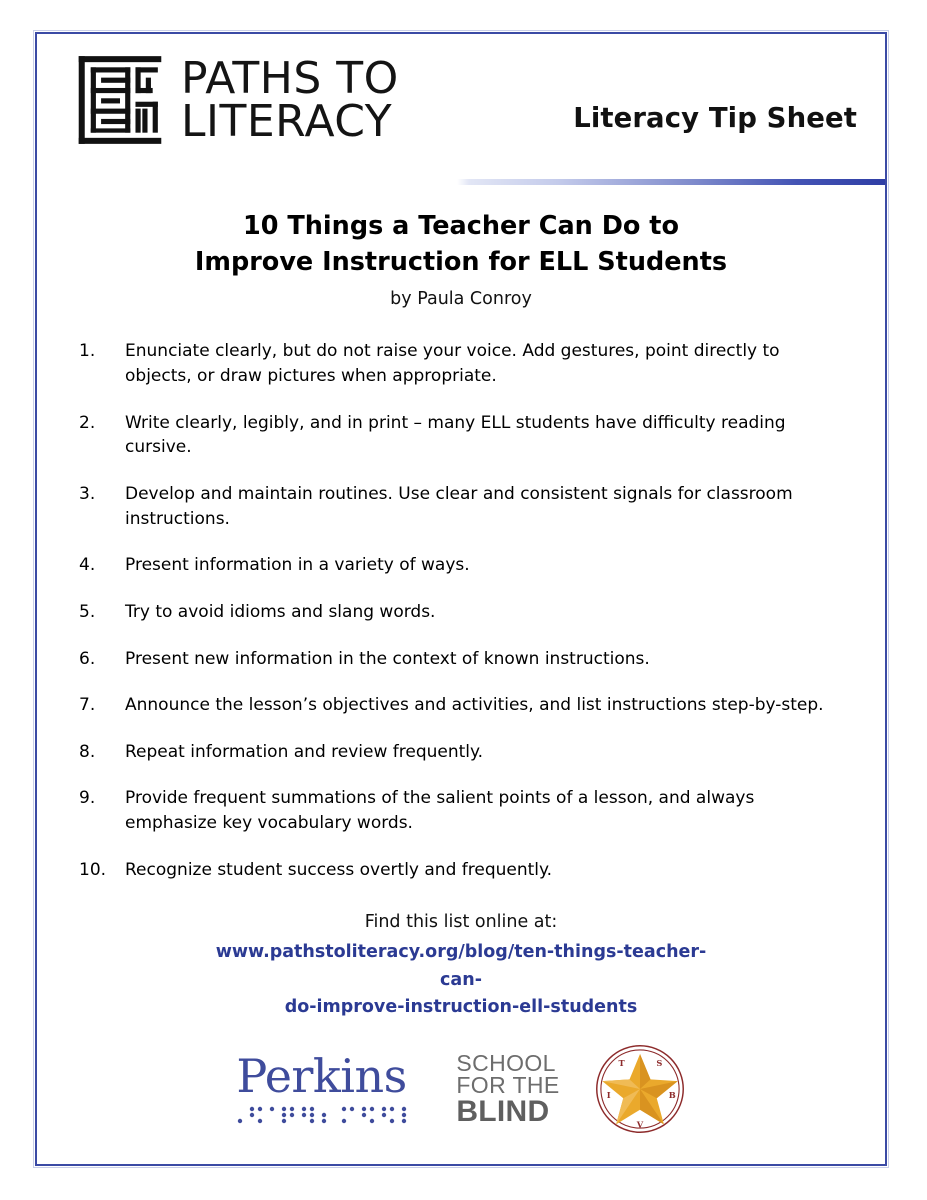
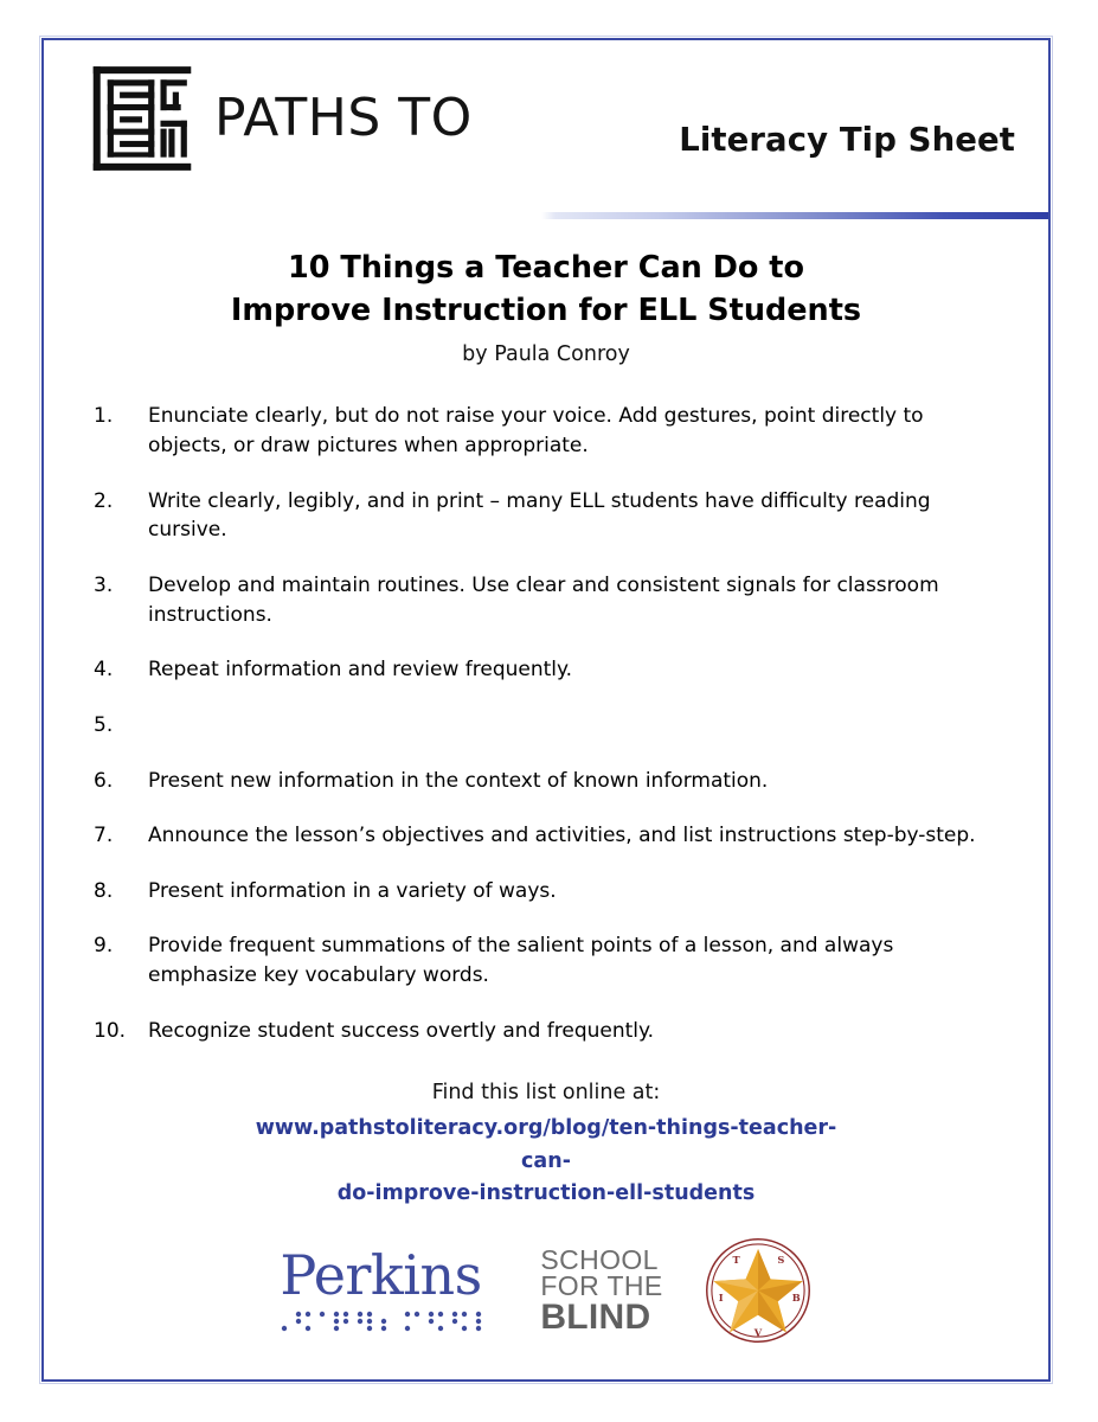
  PATHS TO
- LITERACY
  Literacy Tip Sheet
  10 Things a Teacher Can Do to
  Improve Instruction for ELL Students
  by Paula Conroy
  1.
  Enunciate clearly, but do not raise your voice. Add gestures, point directly to objects, or draw pictures when appropriate.
  2.
  Write clearly, legibly, and in print – many ELL students have difficulty reading cursive.
  3.
  Develop and maintain routines. Use clear and consistent signals for classroom instructions.
  4.
- Present information in a variety of ways.
+ Repeat information and review frequently.
  5.
- Try to avoid idioms and slang words.
  6.
- Present new information in the context of known instructions.
+ Present new information in the context of known information.
  7.
  Announce the lesson’s objectives and activities, and list instructions step-by-step.
  8.
- Repeat information and review frequently.
+ Present information in a variety of ways.
  9.
  Provide frequent summations of the salient points of a lesson, and always emphasize key vocabulary words.
  10.
  Recognize student success overtly and frequently.
  Find this list online at:
  www.pathstoliteracy.org/blog/ten-things-teacher-can-
  do-improve-instruction-ell-students
  Perkins
  SCHOOL
  FOR THE
  BLIND
  T
  S
  I
  B
  V
